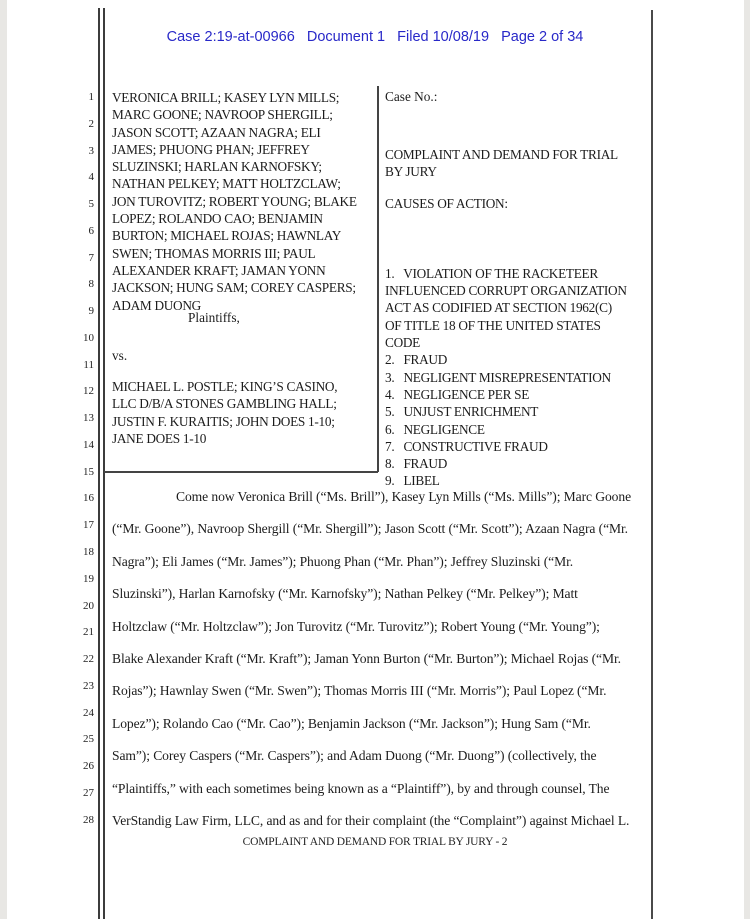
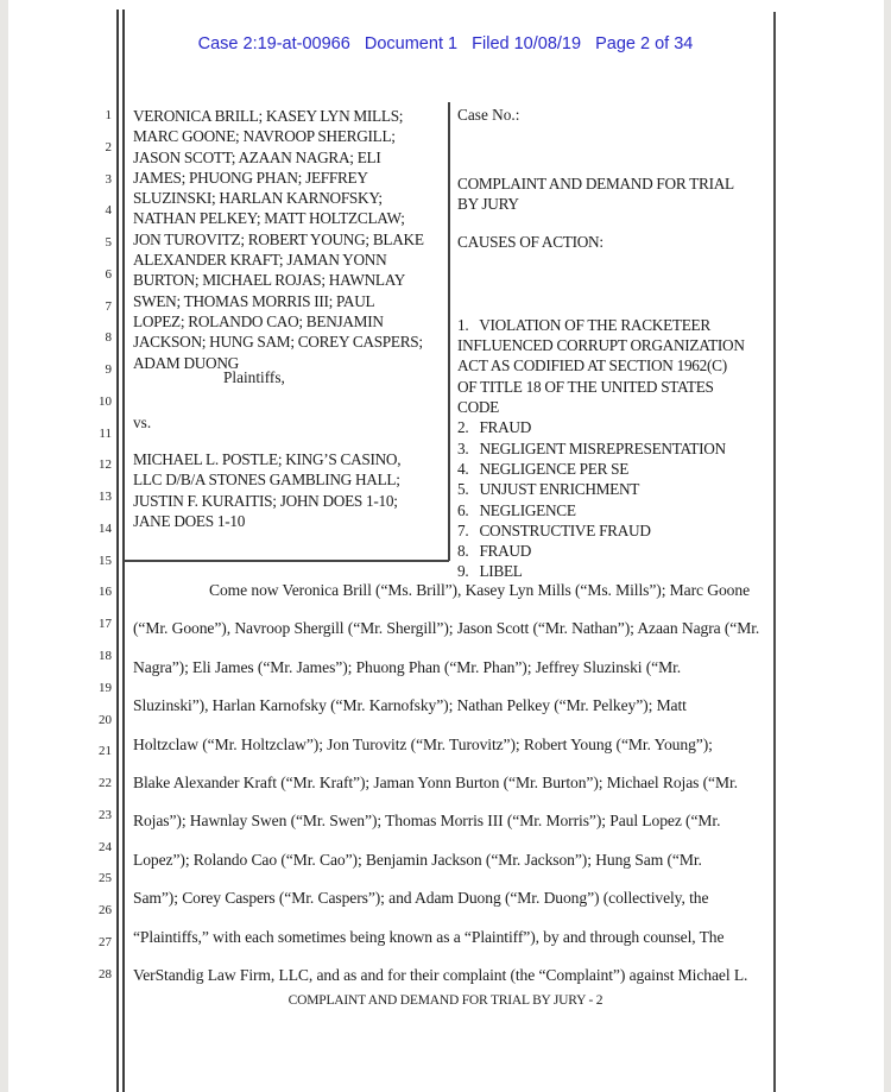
  Case 2:19-at-00966 Document 1 Filed 10/08/19 Page 2 of 34
  1
  2
  3
  4
  5
  6
  7
  8
  9
  10
  11
  12
  13
  14
  15
  16
  17
  18
  19
  20
  21
  22
  23
  24
  25
  26
  27
  28
  VERONICA BRILL; KASEY LYN MILLS;
  MARC GOONE; NAVROOP SHERGILL;
  JASON SCOTT; AZAAN NAGRA; ELI
  JAMES; PHUONG PHAN; JEFFREY
  SLUZINSKI; HARLAN KARNOFSKY;
  NATHAN PELKEY; MATT HOLTZCLAW;
  JON TUROVITZ; ROBERT YOUNG; BLAKE
- LOPEZ; ROLANDO CAO; BENJAMIN
+ ALEXANDER KRAFT; JAMAN YONN
  BURTON; MICHAEL ROJAS; HAWNLAY
  SWEN; THOMAS MORRIS III; PAUL
- ALEXANDER KRAFT; JAMAN YONN
+ LOPEZ; ROLANDO CAO; BENJAMIN
  JACKSON; HUNG SAM; COREY CASPERS;
  ADAM DUONG
  Plaintiffs,
  vs.
  MICHAEL L. POSTLE; KING’S CASINO,
  LLC D/B/A STONES GAMBLING HALL;
  JUSTIN F. KURAITIS; JOHN DOES 1-10;
  JANE DOES 1-10
  Case No.:
  COMPLAINT AND DEMAND FOR TRIAL
  BY JURY
  CAUSES OF ACTION:
  1. VIOLATION OF THE RACKETEER
  INFLUENCED CORRUPT ORGANIZATION
  ACT AS CODIFIED AT SECTION 1962(C)
  OF TITLE 18 OF THE UNITED STATES
  CODE
  2. FRAUD
  3. NEGLIGENT MISREPRESENTATION
  4. NEGLIGENCE PER SE
  5. UNJUST ENRICHMENT
  6. NEGLIGENCE
  7. CONSTRUCTIVE FRAUD
  8. FRAUD
  9. LIBEL
  Come now Veronica Brill (“Ms. Brill”), Kasey Lyn Mills (“Ms. Mills”); Marc Goone
- (“Mr. Goone”), Navroop Shergill (“Mr. Shergill”); Jason Scott (“Mr. Scott”); Azaan Nagra (“Mr.
+ (“Mr. Goone”), Navroop Shergill (“Mr. Shergill”); Jason Scott (“Mr. Nathan”); Azaan Nagra (“Mr.
  Nagra”); Eli James (“Mr. James”); Phuong Phan (“Mr. Phan”); Jeffrey Sluzinski (“Mr.
  Sluzinski”), Harlan Karnofsky (“Mr. Karnofsky”); Nathan Pelkey (“Mr. Pelkey”); Matt
  Holtzclaw (“Mr. Holtzclaw”); Jon Turovitz (“Mr. Turovitz”); Robert Young (“Mr. Young”);
  Blake Alexander Kraft (“Mr. Kraft”); Jaman Yonn Burton (“Mr. Burton”); Michael Rojas (“Mr.
  Rojas”); Hawnlay Swen (“Mr. Swen”); Thomas Morris III (“Mr. Morris”); Paul Lopez (“Mr.
  Lopez”); Rolando Cao (“Mr. Cao”); Benjamin Jackson (“Mr. Jackson”); Hung Sam (“Mr.
  Sam”); Corey Caspers (“Mr. Caspers”); and Adam Duong (“Mr. Duong”) (collectively, the
  “Plaintiffs,” with each sometimes being known as a “Plaintiff”), by and through counsel, The
  VerStandig Law Firm, LLC, and as and for their complaint (the “Complaint”) against Michael L.
  COMPLAINT AND DEMAND FOR TRIAL BY JURY - 2
